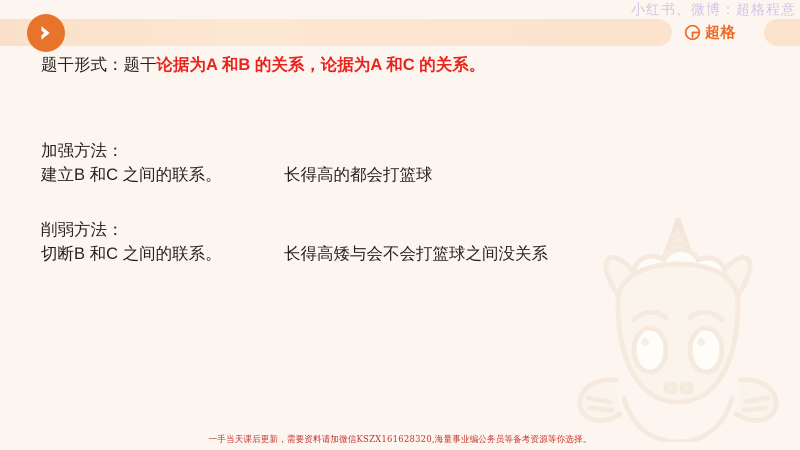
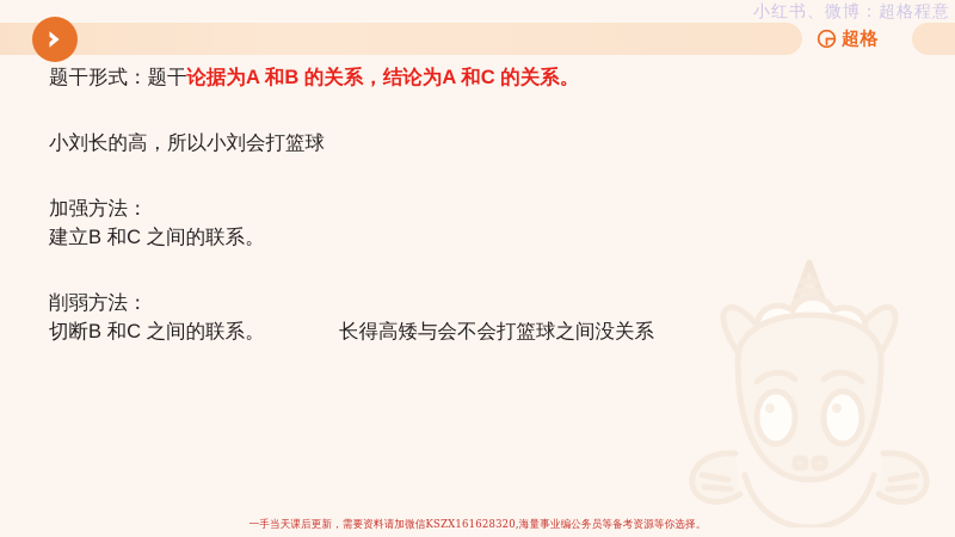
  小红书、微博：超格程意
  超格
- 题干形式：题干论据为A 和B 的关系，论据为A 和C 的关系。
+ 题干形式：题干论据为A 和B 的关系，结论为A 和C 的关系。
+ 小刘长的高，所以小刘会打篮球
  加强方法：
  建立B 和C 之间的联系。
- 长得高的都会打篮球
  削弱方法：
  切断B 和C 之间的联系。
  长得高矮与会不会打篮球之间没关系
  一手当天课后更新，需要资料请加微信KSZX161628320,海量事业编公务员等备考资源等你选择。
